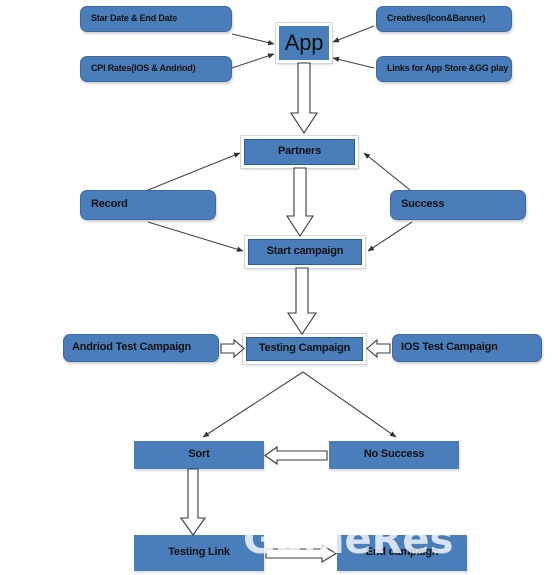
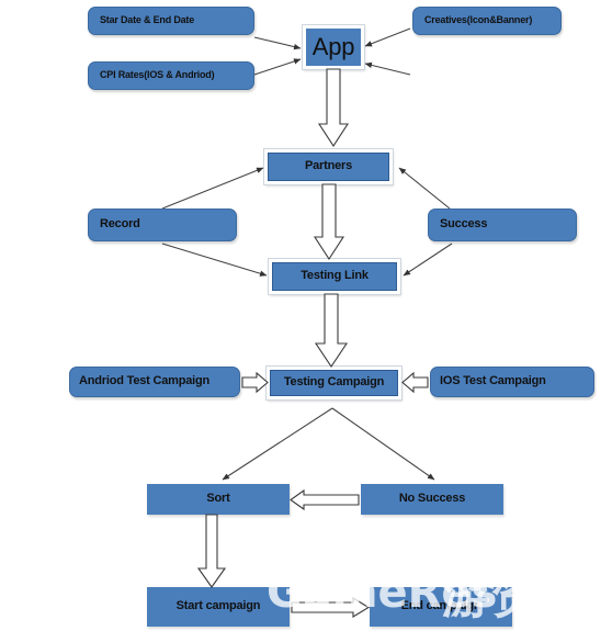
  Star Date & End Date
  CPI Rates(IOS & Andriod)
  App
  Creatives(Icon&Banner)
- Links for App Store &GG play
  Partners
  Record
  Success
- Start campaign
+ Testing Link
  Andriod Test Campaign
  Testing Campaign
  IOS Test Campaign
  Sort
  No Success
- Testing Link
+ Start campaign
  End campaign
  GameRes
+ 游资网
